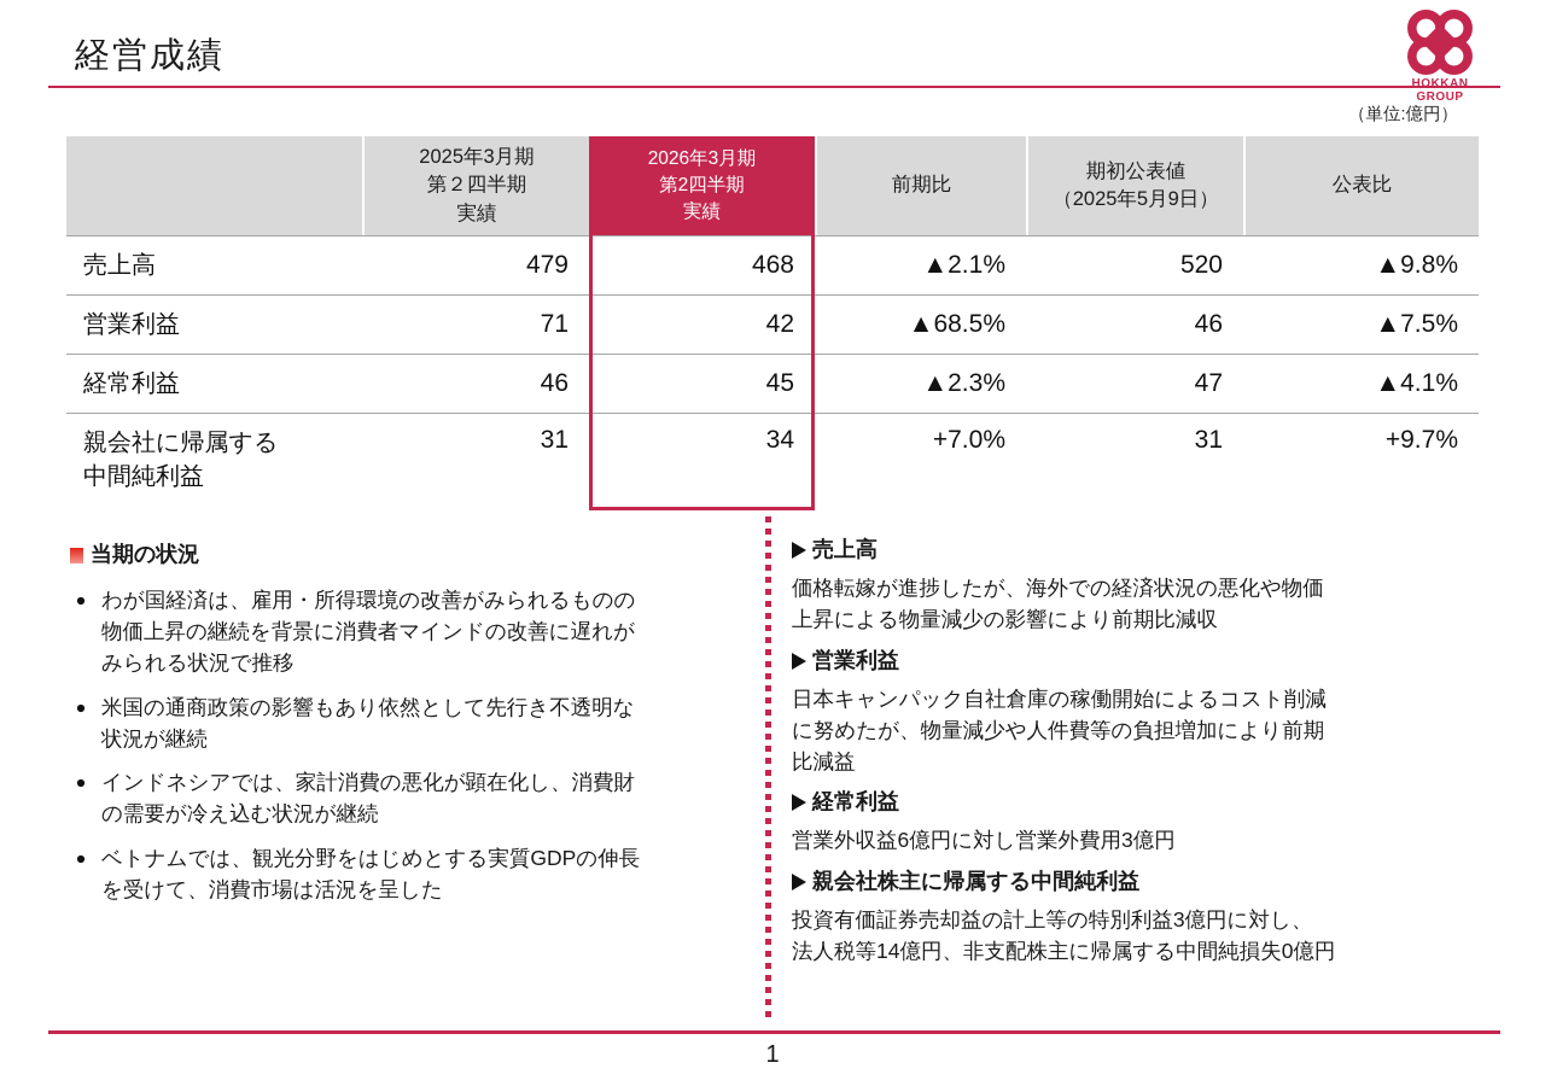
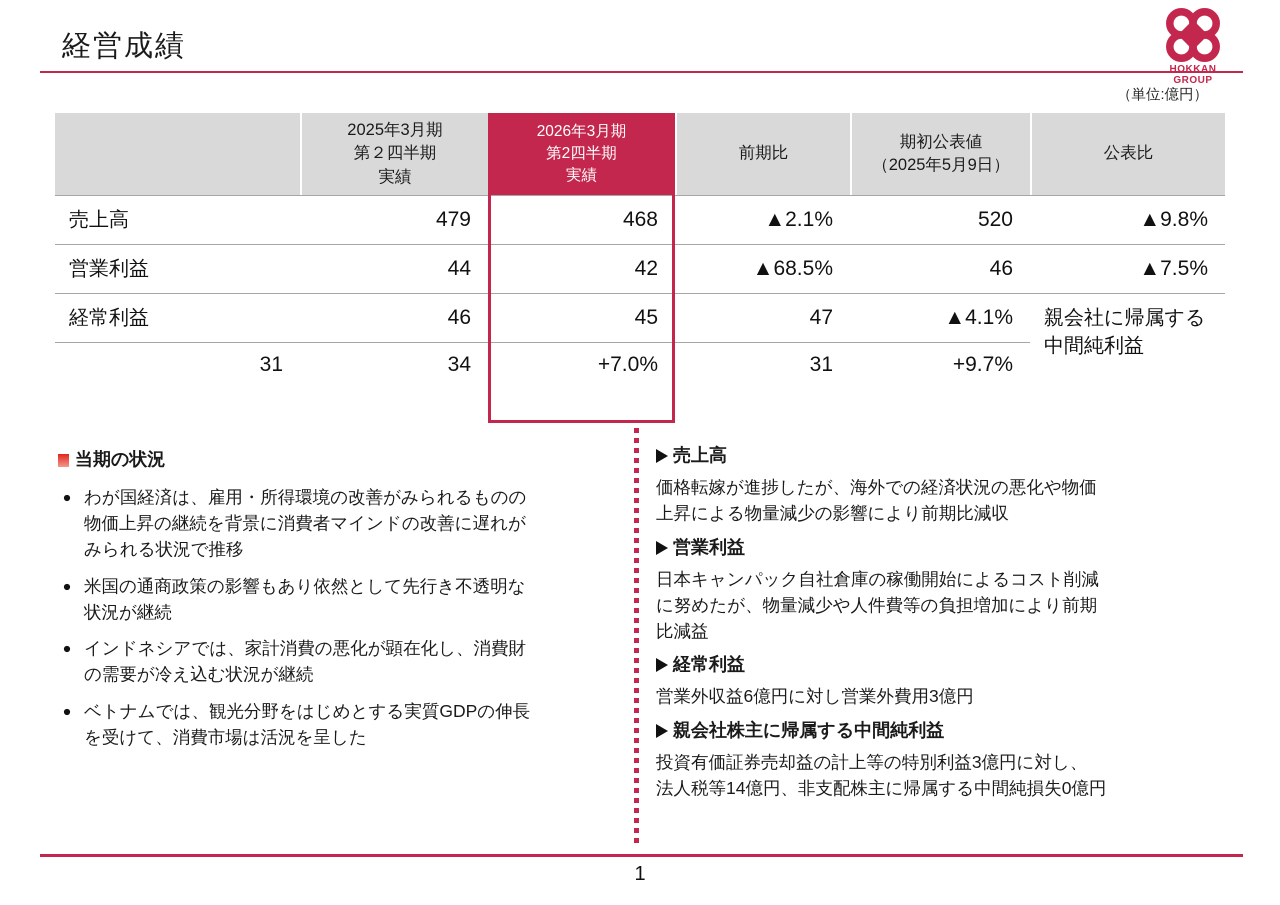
  経営成績
  HOKKAN
  GROUP
  （単位:億円）
  2025年3月期
  第２四半期
  実績
  2026年3月期
  第2四半期
  実績
  前期比
  期初公表値
  （2025年5月9日）
  公表比
  売上高
  479
  468
  ▲2.1%
  520
  ▲9.8%
  営業利益
- 71
+ 44
  42
  ▲68.5%
  46
  ▲7.5%
  経常利益
  46
  45
- ▲2.3%
  47
  ▲4.1%
  親会社に帰属する
  中間純利益
  31
  34
  +7.0%
  31
  +9.7%
  当期の状況
  わが国経済は、雇用・所得環境の改善がみられるものの
  物価上昇の継続を背景に消費者マインドの改善に遅れが
  みられる状況で推移
  米国の通商政策の影響もあり依然として先行き不透明な
  状況が継続
  インドネシアでは、家計消費の悪化が顕在化し、消費財
  の需要が冷え込む状況が継続
  ベトナムでは、観光分野をはじめとする実質GDPの伸長
  を受けて、消費市場は活況を呈した
  売上高
  価格転嫁が進捗したが、海外での経済状況の悪化や物価
  上昇による物量減少の影響により前期比減収
  営業利益
  日本キャンパック自社倉庫の稼働開始によるコスト削減
  に努めたが、物量減少や人件費等の負担増加により前期
  比減益
  経常利益
  営業外収益6億円に対し営業外費用3億円
  親会社株主に帰属する中間純利益
  投資有価証券売却益の計上等の特別利益3億円に対し、
  法人税等14億円、非支配株主に帰属する中間純損失0億円
  1
